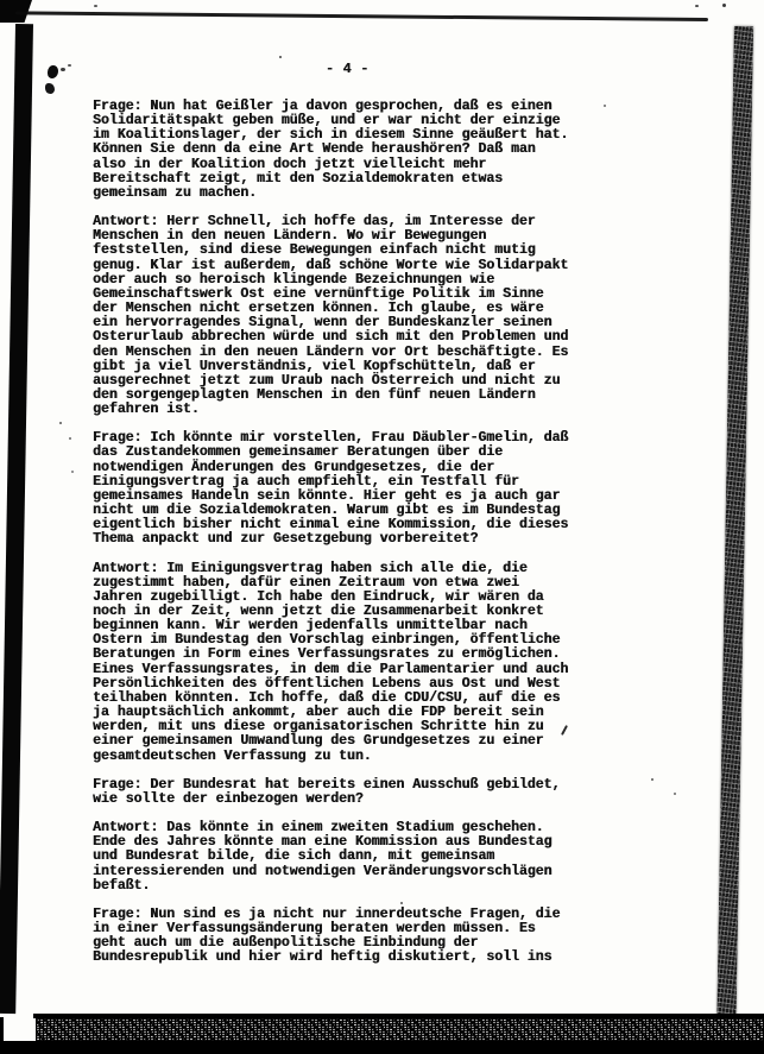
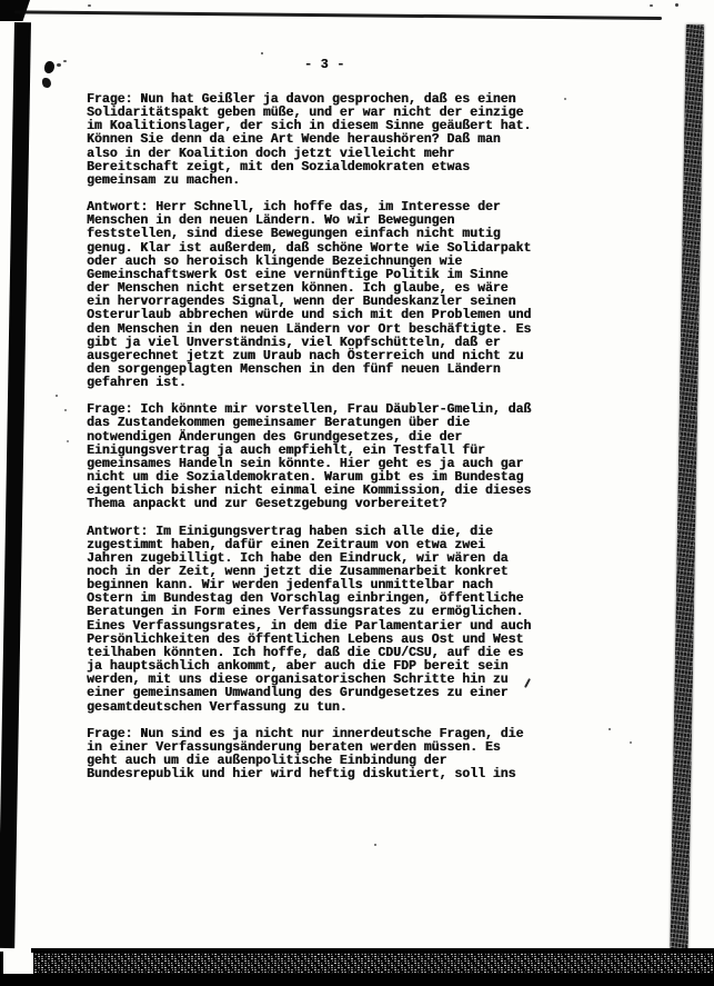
- - 4 -
+ - 3 -
  Frage: Nun hat Geißler ja davon gesprochen, daß es einen
  Solidaritätspakt geben müße, und er war nicht der einzige
  im Koalitionslager, der sich in diesem Sinne geäußert hat.
  Können Sie denn da eine Art Wende heraushören? Daß man
  also in der Koalition doch jetzt vielleicht mehr
  Bereitschaft zeigt, mit den Sozialdemokraten etwas
  gemeinsam zu machen.
  Antwort: Herr Schnell, ich hoffe das, im Interesse der
  Menschen in den neuen Ländern. Wo wir Bewegungen
  feststellen, sind diese Bewegungen einfach nicht mutig
  genug. Klar ist außerdem, daß schöne Worte wie Solidarpakt
  oder auch so heroisch klingende Bezeichnungen wie
  Gemeinschaftswerk Ost eine vernünftige Politik im Sinne
  der Menschen nicht ersetzen können. Ich glaube, es wäre
  ein hervorragendes Signal, wenn der Bundeskanzler seinen
  Osterurlaub abbrechen würde und sich mit den Problemen und
  den Menschen in den neuen Ländern vor Ort beschäftigte. Es
  gibt ja viel Unverständnis, viel Kopfschütteln, daß er
  ausgerechnet jetzt zum Uraub nach Österreich und nicht zu
  den sorgengeplagten Menschen in den fünf neuen Ländern
  gefahren ist.
  Frage: Ich könnte mir vorstellen, Frau Däubler-Gmelin, daß
  das Zustandekommen gemeinsamer Beratungen über die
  notwendigen Änderungen des Grundgesetzes, die der
  Einigungsvertrag ja auch empfiehlt, ein Testfall für
  gemeinsames Handeln sein könnte. Hier geht es ja auch gar
  nicht um die Sozialdemokraten. Warum gibt es im Bundestag
  eigentlich bisher nicht einmal eine Kommission, die dieses
  Thema anpackt und zur Gesetzgebung vorbereitet?
  Antwort: Im Einigungsvertrag haben sich alle die, die
  zugestimmt haben, dafür einen Zeitraum von etwa zwei
  Jahren zugebilligt. Ich habe den Eindruck, wir wären da
  noch in der Zeit, wenn jetzt die Zusammenarbeit konkret
  beginnen kann. Wir werden jedenfalls unmittelbar nach
  Ostern im Bundestag den Vorschlag einbringen, öffentliche
  Beratungen in Form eines Verfassungsrates zu ermöglichen.
  Eines Verfassungsrates, in dem die Parlamentarier und auch
  Persönlichkeiten des öffentlichen Lebens aus Ost und West
  teilhaben könnten. Ich hoffe, daß die CDU/CSU, auf die es
  ja hauptsächlich ankommt, aber auch die FDP bereit sein
  werden, mit uns diese organisatorischen Schritte hin zu
  einer gemeinsamen Umwandlung des Grundgesetzes zu einer
  gesamtdeutschen Verfassung zu tun.
- Frage: Der Bundesrat hat bereits einen Ausschuß gebildet,
- wie sollte der einbezogen werden?
- Antwort: Das könnte in einem zweiten Stadium geschehen.
- Ende des Jahres könnte man eine Kommission aus Bundestag
- und Bundesrat bilde, die sich dann, mit gemeinsam
- interessierenden und notwendigen Veränderungsvorschlägen
- befaßt.
  Frage: Nun sind es ja nicht nur innerdeutsche Fragen, die
  in einer Verfassungsänderung beraten werden müssen. Es
  geht auch um die außenpolitische Einbindung der
  Bundesrepublik und hier wird heftig diskutiert, soll ins
